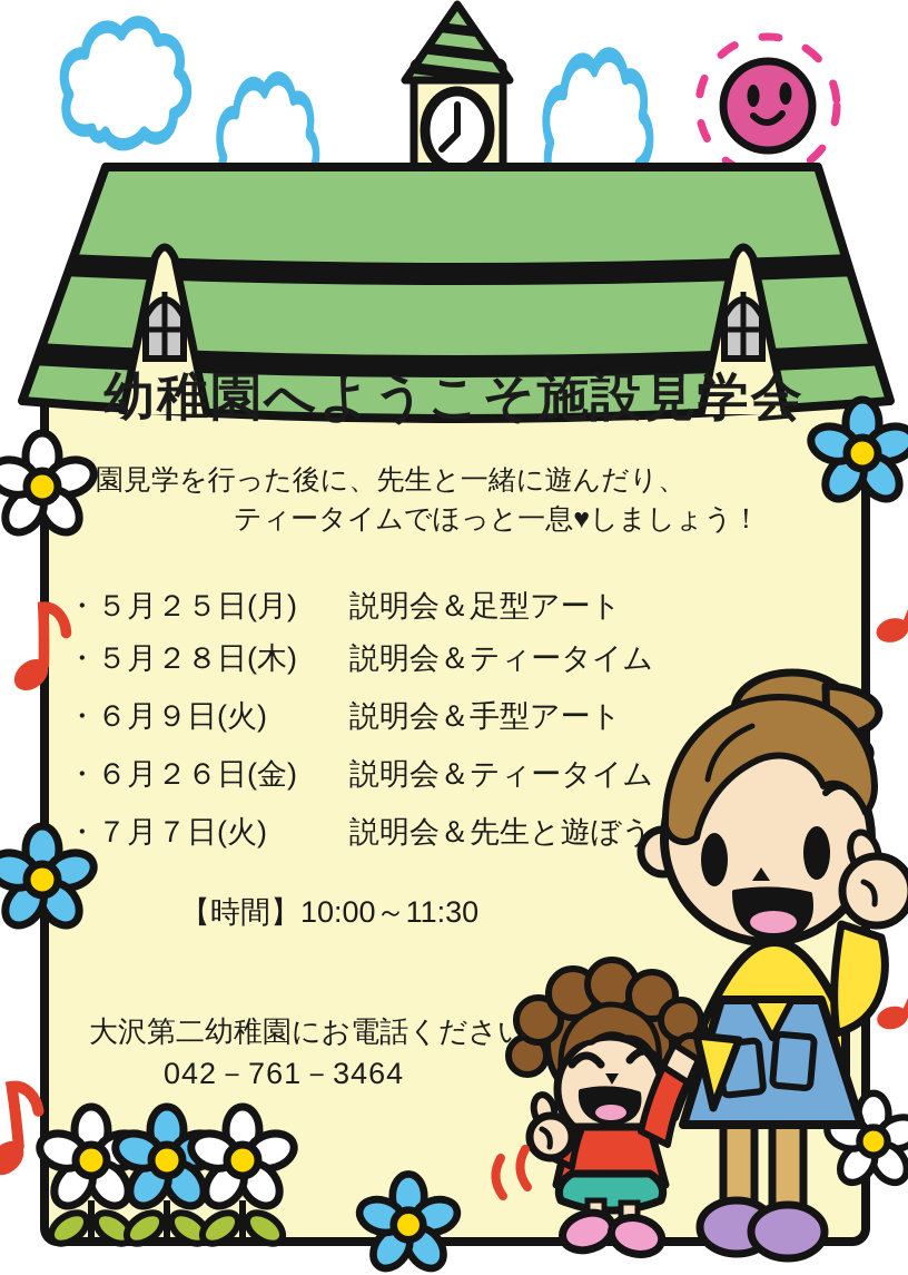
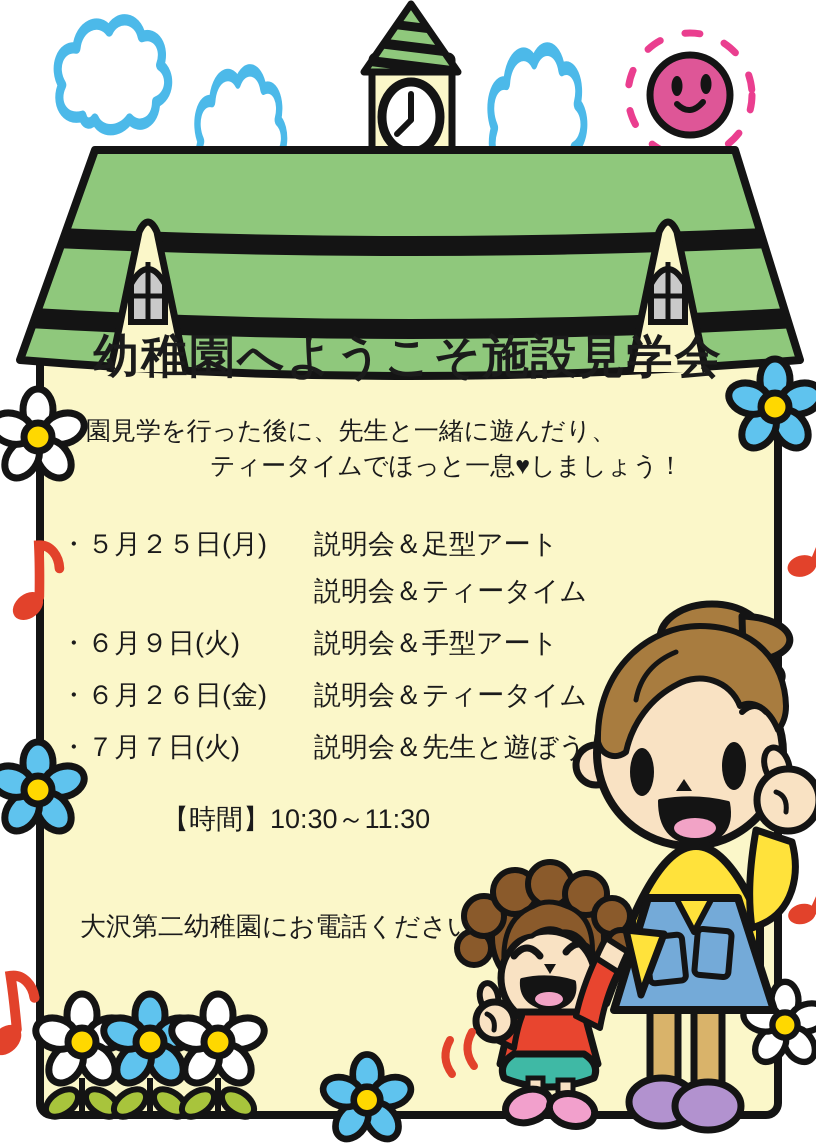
  幼稚園へようこそ施設見学会
  園見学を行った後に、先生と一緒に遊んだり、
  ティータイムでほっと一息♥しましょう！
  ・５月２５日(月)
  説明会＆足型アート
- ・５月２８日(木)
  説明会＆ティータイム
  ・６月９日(火)
  説明会＆手型アート
  ・６月２６日(金)
  説明会＆ティータイム
  ・７月７日(火)
  説明会＆先生と遊ぼう
- 【時間】10:00～11:30
+ 【時間】10:30～11:30
  大沢第二幼稚園にお電話ください
- 042－761－3464
